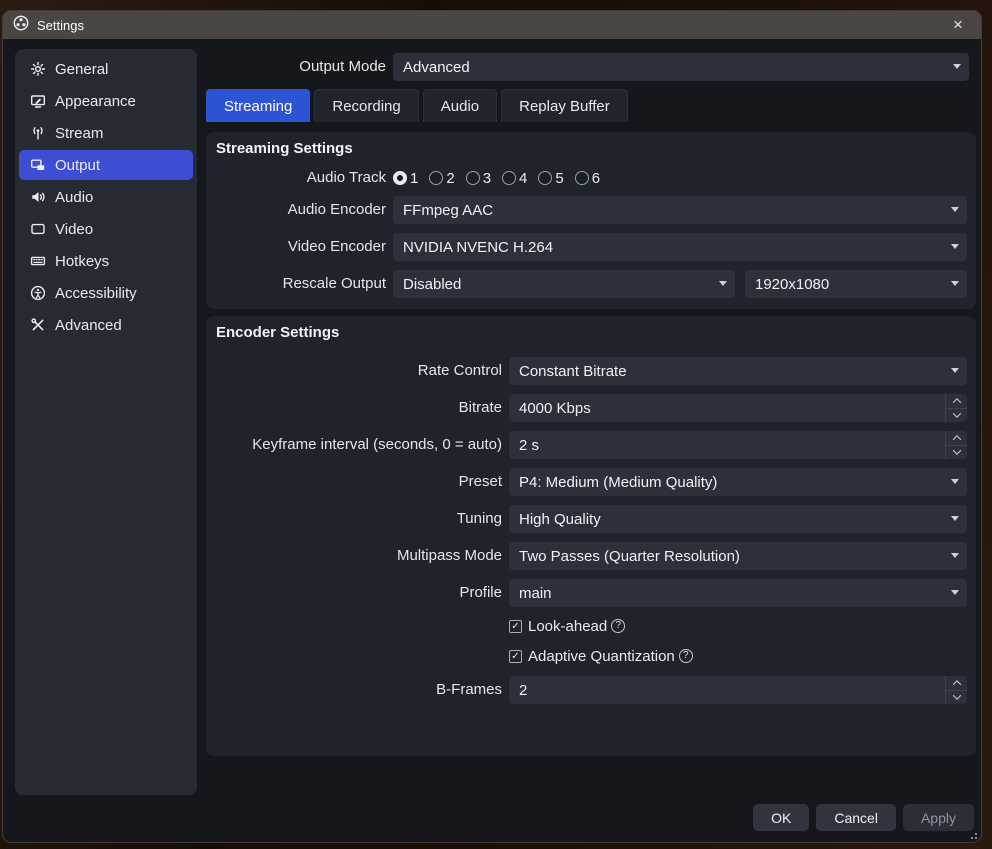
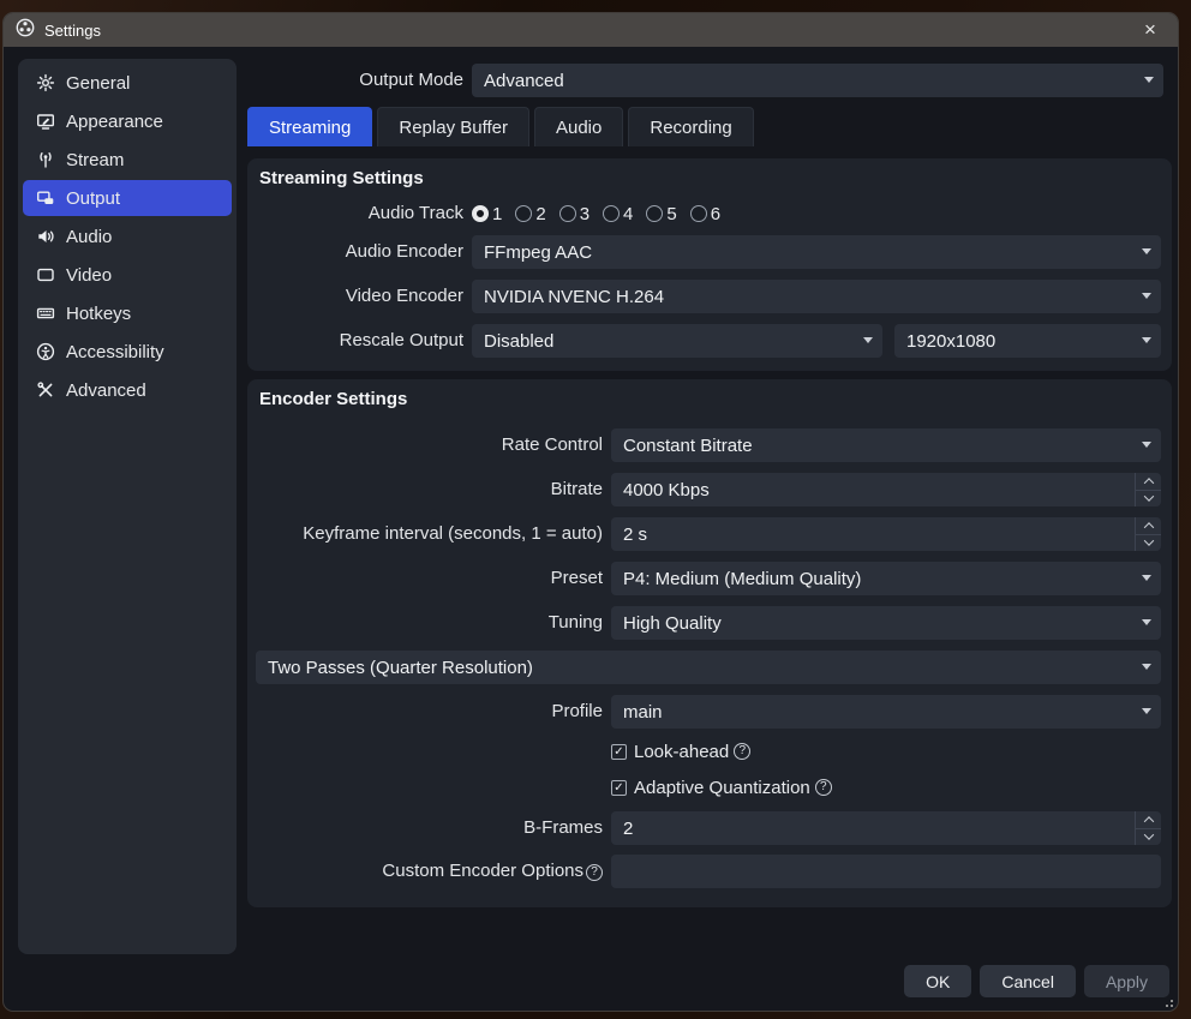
  Settings
  ×
  General
  Appearance
  Stream
  Output
  Audio
  Video
  Hotkeys
  Accessibility
  Advanced
  Output Mode
  Advanced
  Streaming
- Recording
+ Replay Buffer
  Audio
- Replay Buffer
+ Recording
  Streaming Settings
  Audio Track
  1
  2
  3
  4
  5
  6
  Audio Encoder
  FFmpeg AAC
  Video Encoder
  NVIDIA NVENC H.264
  Rescale Output
  Disabled
  1920x1080
  Encoder Settings
  Rate Control
  Constant Bitrate
  Bitrate
  4000 Kbps
- Keyframe interval (seconds, 0 = auto)
+ Keyframe interval (seconds, 1 = auto)
  2 s
  Preset
  P4: Medium (Medium Quality)
  Tuning
  High Quality
- Multipass Mode
  Two Passes (Quarter Resolution)
  Profile
  main
  ✓
  Look-ahead
  ?
  ✓
  Adaptive Quantization
  ?
  B-Frames
  2
+ Custom Encoder Options ?
  OK
  Cancel
  Apply
